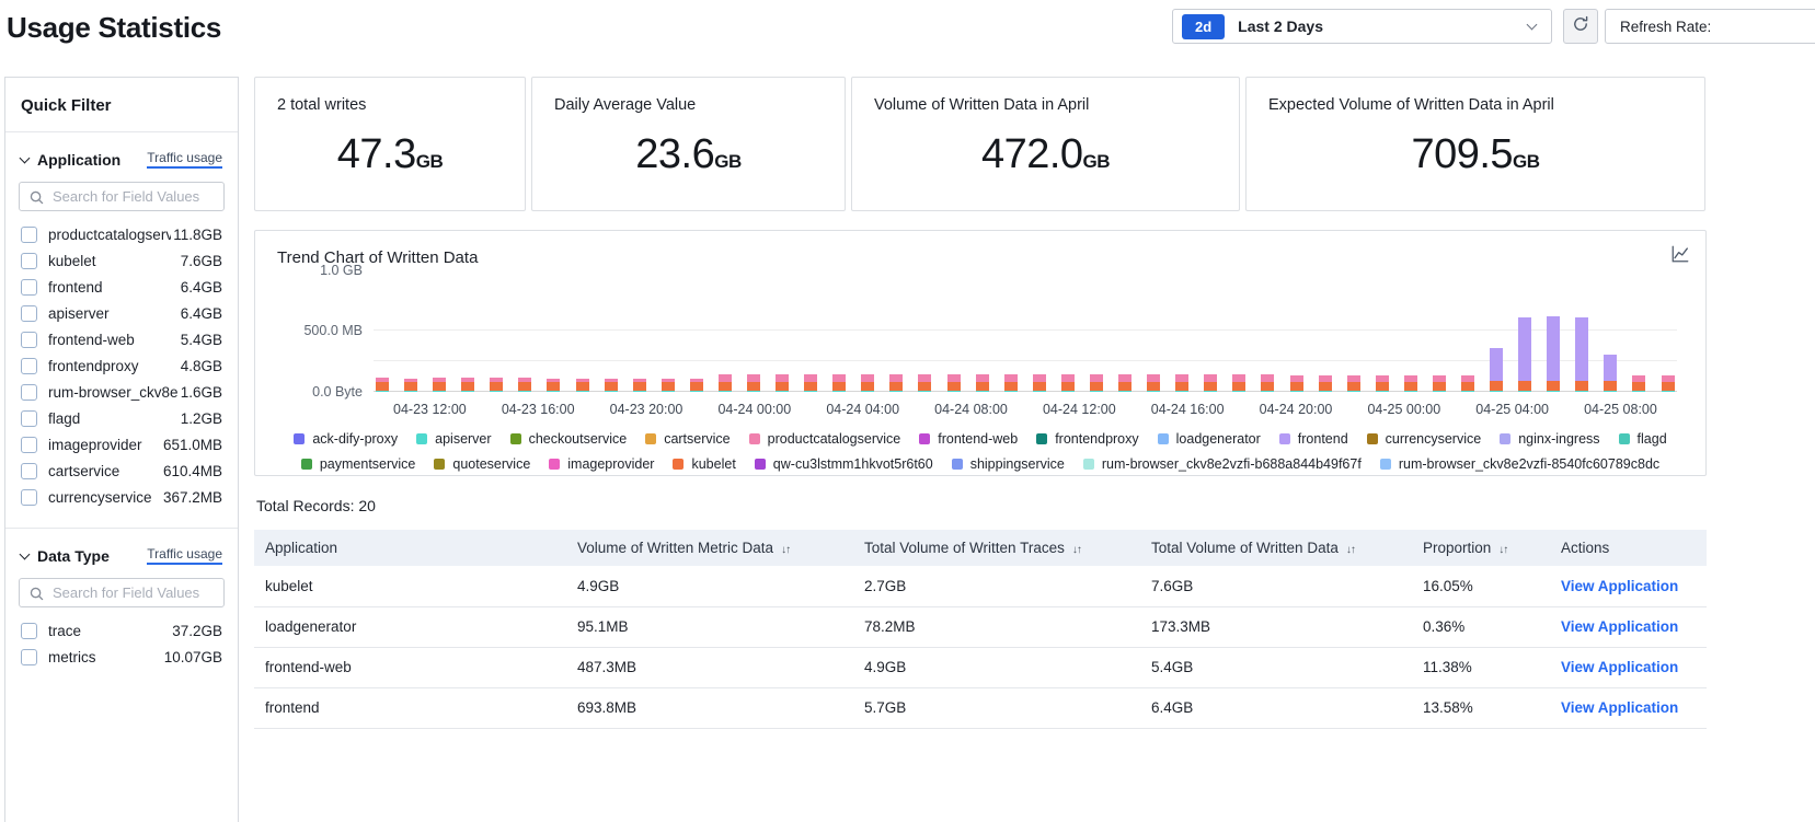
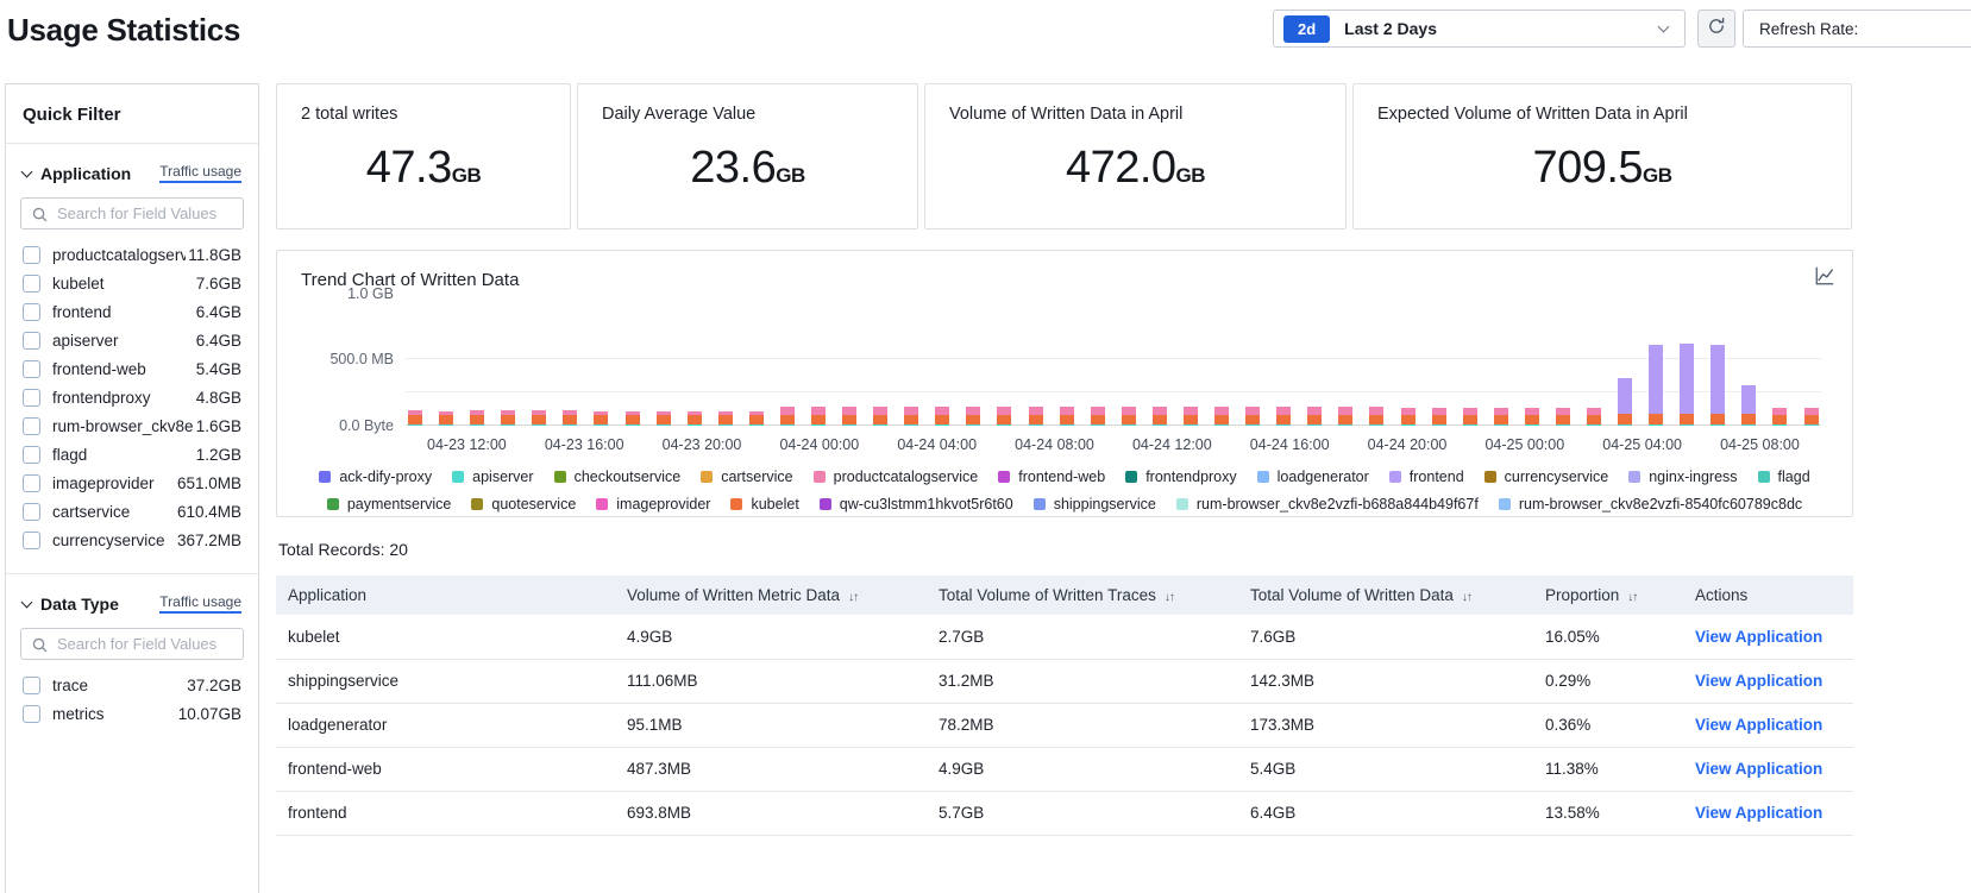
  Usage Statistics
  2d
  Last 2 Days
  Refresh Rate:
  Quick Filter
  Application
  Traffic usage
  Search for Field Values
  productcatalogserv
  11.8GB
  kubelet
  7.6GB
  frontend
  6.4GB
  apiserver
  6.4GB
  frontend-web
  5.4GB
  frontendproxy
  4.8GB
  rum-browser_ckv8e
  1.6GB
  flagd
  1.2GB
  imageprovider
  651.0MB
  cartservice
  610.4MB
  currencyservice
  367.2MB
  Data Type
  Traffic usage
  Search for Field Values
  trace
  37.2GB
  metrics
  10.07GB
  2 total writes
  47.3GB
  Daily Average Value
  23.6GB
  Volume of Written Data in April
  472.0GB
  Expected Volume of Written Data in April
  709.5GB
  Trend Chart of Written Data
  0.0 Byte
  500.0 MB
  1.0 GB
  04-23 12:00
  04-23 16:00
  04-23 20:00
  04-24 00:00
  04-24 04:00
  04-24 08:00
  04-24 12:00
  04-24 16:00
  04-24 20:00
  04-25 00:00
  04-25 04:00
  04-25 08:00
  ack-dify-proxy
  apiserver
  checkoutservice
  cartservice
  productcatalogservice
  frontend-web
  frontendproxy
  loadgenerator
  frontend
  currencyservice
  nginx-ingress
  flagd
  paymentservice
  quoteservice
  imageprovider
  kubelet
  qw-cu3lstmm1hkvot5r6t60
  shippingservice
  rum-browser_ckv8e2vzfi-b688a844b49f67f
  rum-browser_ckv8e2vzfi-8540fc60789c8dc
  Total Records: 20
  Application	Volume of Written Metric Data ↓↑	Total Volume of Written Traces ↓↑	Total Volume of Written Data ↓↑	Proportion ↓↑	Actions
  kubelet	4.9GB	2.7GB	7.6GB	16.05%	View Application
+ shippingservice	111.06MB	31.2MB	142.3MB	0.29%	View Application
  loadgenerator	95.1MB	78.2MB	173.3MB	0.36%	View Application
  frontend-web	487.3MB	4.9GB	5.4GB	11.38%	View Application
  frontend	693.8MB	5.7GB	6.4GB	13.58%	View Application
